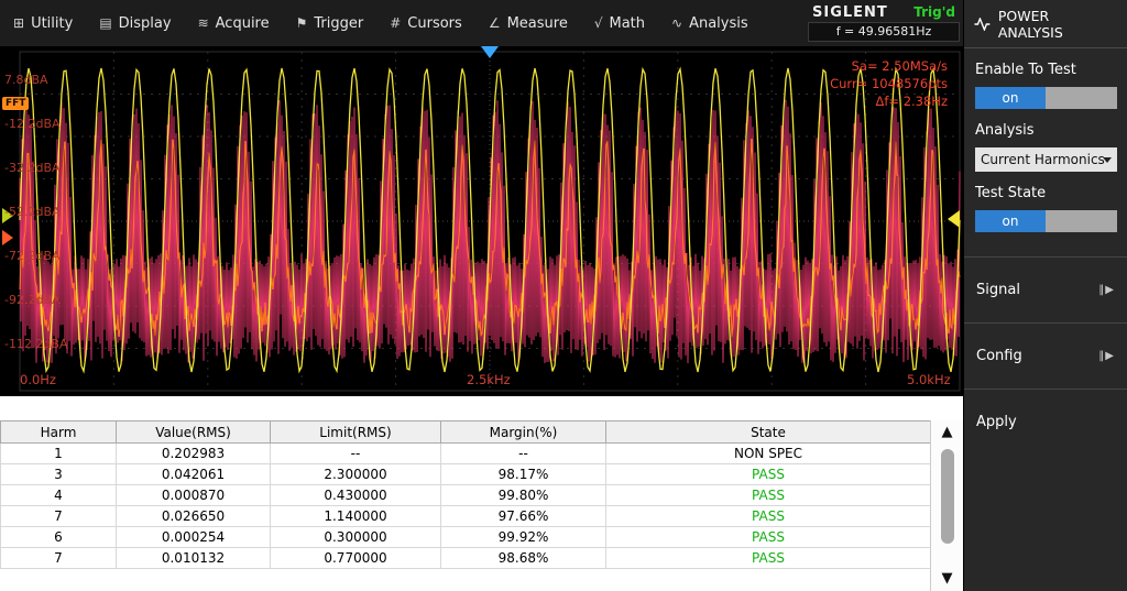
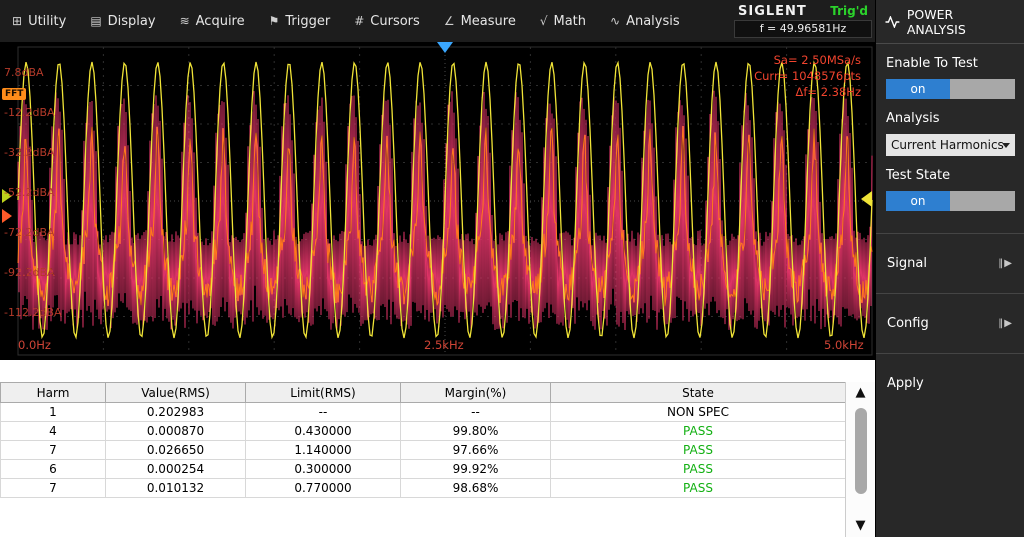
  ⊞
  Utility
  ▤
  Display
  ≋
  Acquire
  ⚑
  Trigger
  #
  Cursors
  ∠
  Measure
  √
  Math
  ∿
  Analysis
  SIGLENT
  Trig'd
  f = 49.96581Hz
  FFT
  Sa= 2.50MSa/s
  Curr= 1048576pts
  Δf= 2.38Hz
  7.8dBA
  -12.2dBA
  -32.2dBA
  -52.2dBA
  -72.2dBA
  -92.2dBA
  -112.2dBA
  0.0Hz
  2.5kHz
  5.0kHz
  Harm	Value(RMS)	Limit(RMS)	Margin(%)	State
  1	0.202983	--	--	NON SPEC
- 3	0.042061	2.300000	98.17%	PASS
  4	0.000870	0.430000	99.80%	PASS
  7	0.026650	1.140000	97.66%	PASS
  6	0.000254	0.300000	99.92%	PASS
  7	0.010132	0.770000	98.68%	PASS
  ▲
  ▼
  POWER ANALYSIS
  Enable To Test
  on
  Analysis
  Current Harmonics
  Test State
  on
  Signal
  ‖▶
  Config
  ‖▶
  Apply
